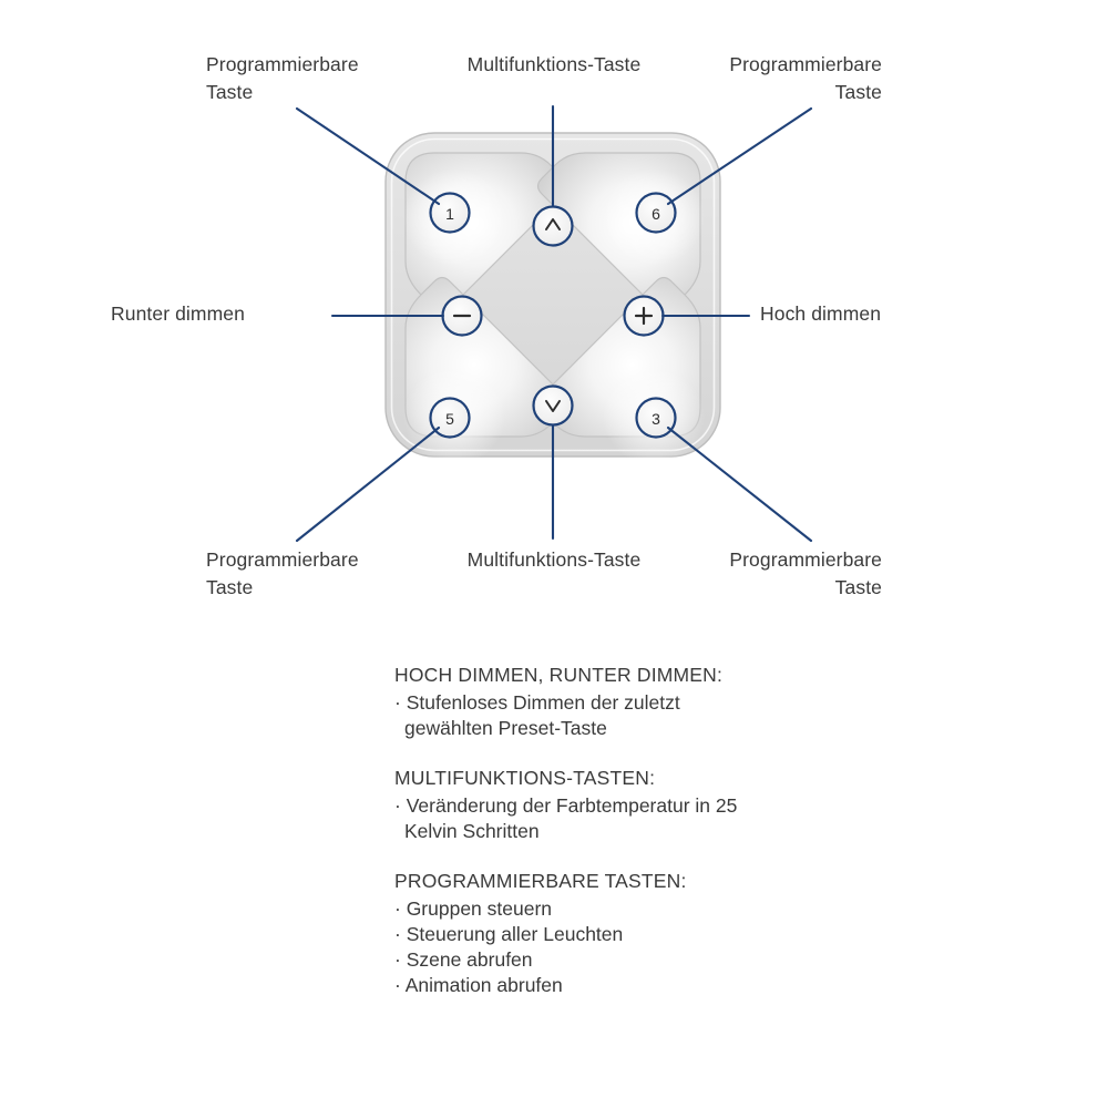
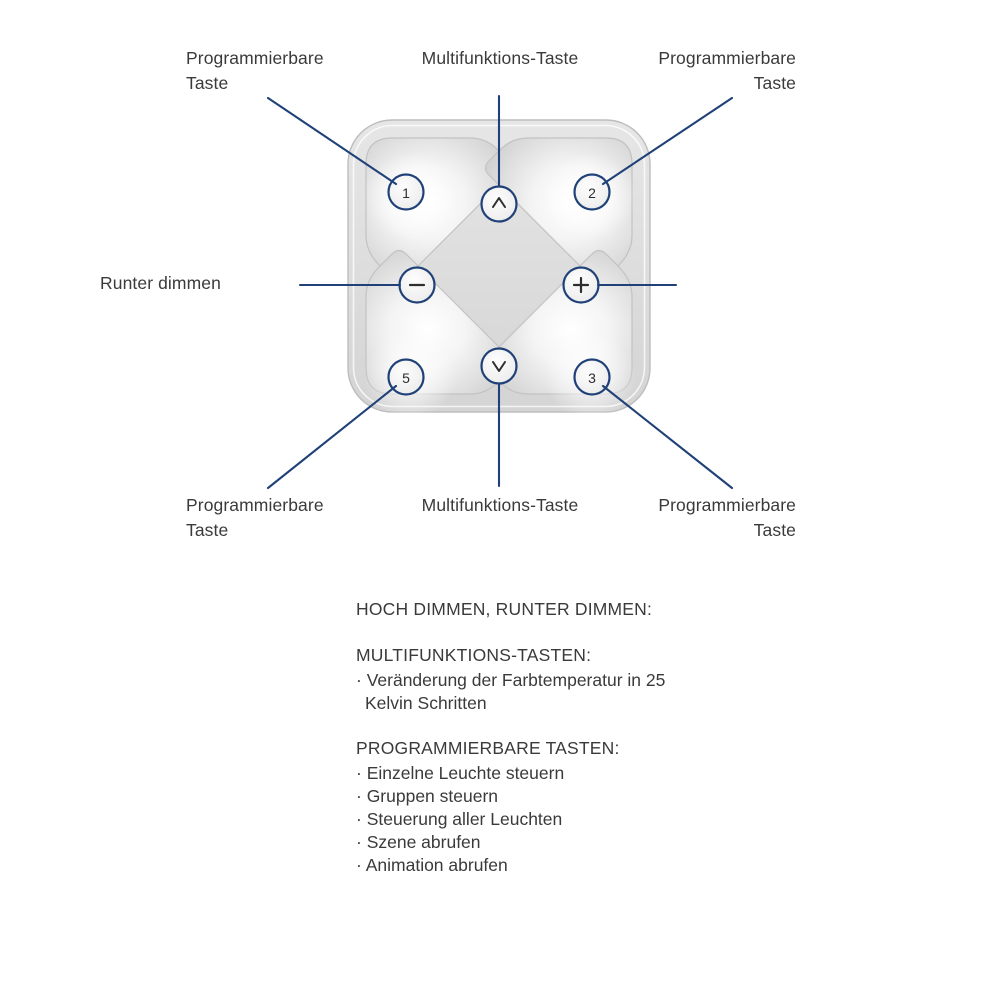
  1
- 6
+ 2
  3
  5
  Programmierbare
  Taste
  Multifunktions-Taste
  Programmierbare
  Taste
  Runter dimmen
- Hoch dimmen
  Programmierbare
  Taste
  Multifunktions-Taste
  Programmierbare
  Taste
  HOCH DIMMEN, RUNTER DIMMEN:
- · Stufenloses Dimmen der zuletzt
- gewählten Preset-Taste
  MULTIFUNKTIONS-TASTEN:
  · Veränderung der Farbtemperatur in 25
  Kelvin Schritten
  PROGRAMMIERBARE TASTEN:
+ · Einzelne Leuchte steuern
  · Gruppen steuern
  · Steuerung aller Leuchten
  · Szene abrufen
  · Animation abrufen
